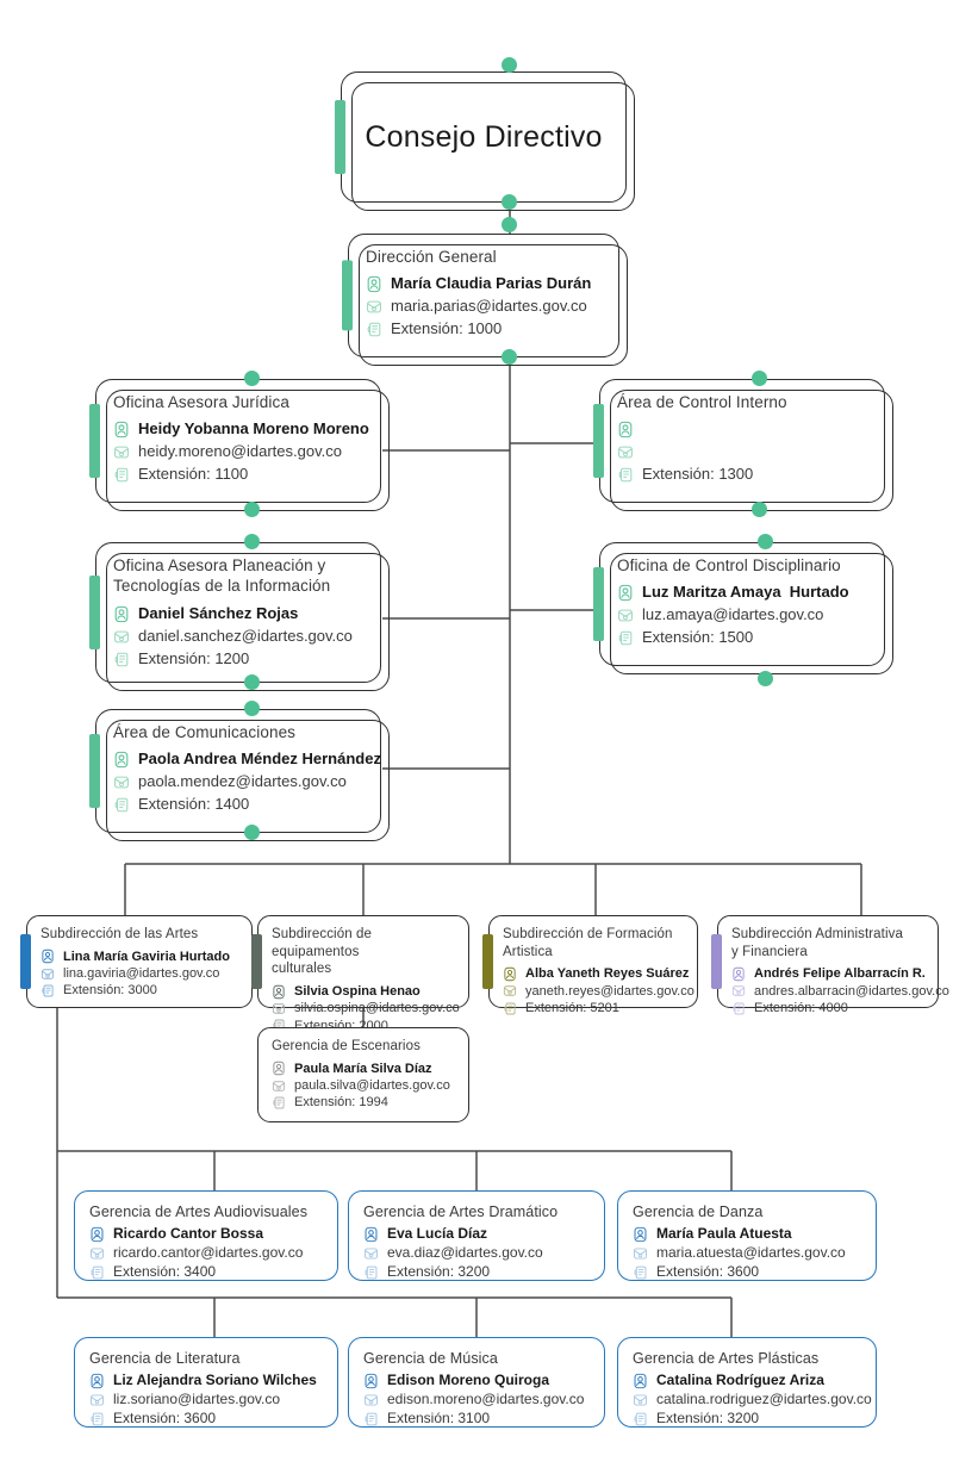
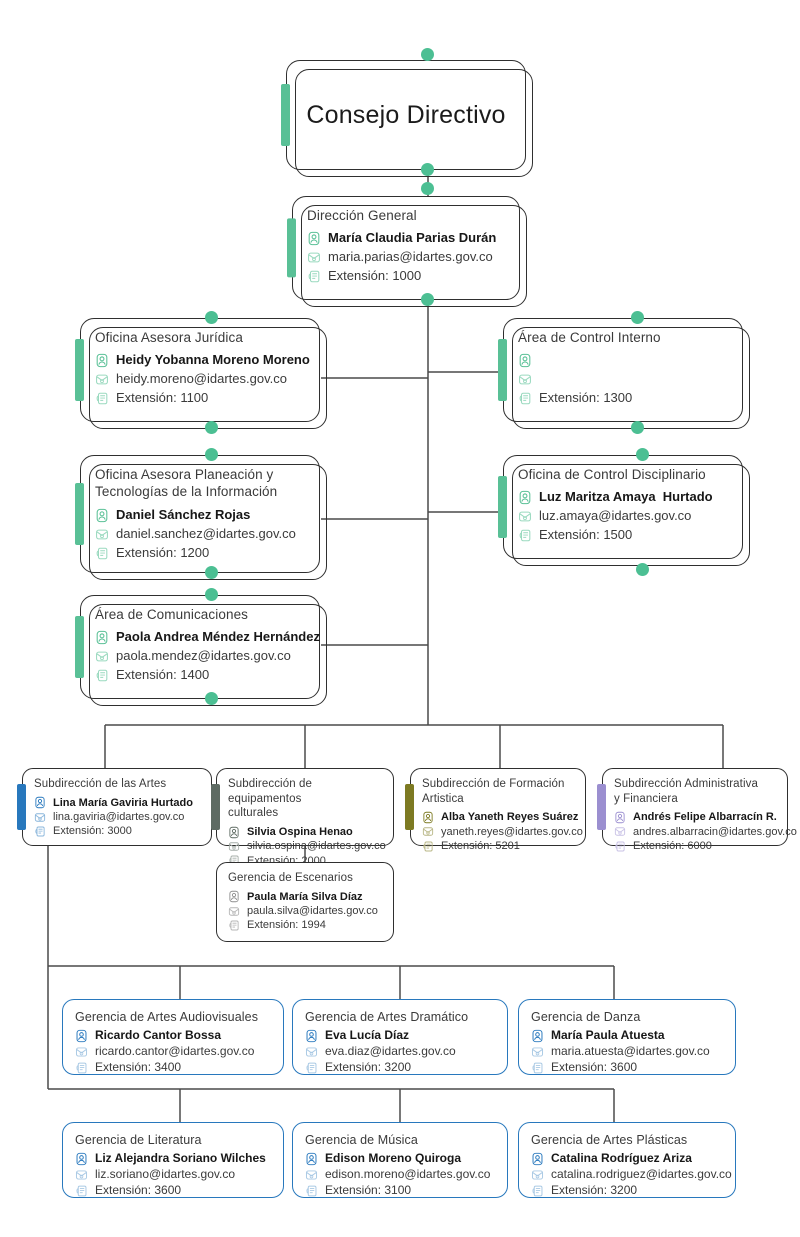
  Consejo Directivo
  Dirección General
  María Claudia Parias Durán
  maria.parias@idartes.gov.co
  Extensión: 1000
  Oficina Asesora Jurídica
  Heidy Yobanna Moreno Moreno
  heidy.moreno@idartes.gov.co
  Extensión: 1100
  Área de Control Interno
  Extensión: 1300
  Oficina Asesora Planeación y
  Tecnologías de la Información
  Daniel Sánchez Rojas
  daniel.sanchez@idartes.gov.co
  Extensión: 1200
  Oficina de Control Disciplinario
  Luz Maritza Amaya Hurtado
  luz.amaya@idartes.gov.co
  Extensión: 1500
  Área de Comunicaciones
  Paola Andrea Méndez Hernández
  paola.mendez@idartes.gov.co
  Extensión: 1400
  Subdirección de las Artes
  Lina María Gaviria Hurtado
  lina.gaviria@idartes.gov.co
  Extensión: 3000
  Subdirección de equipamentos
  culturales
  Silvia Ospina Henao
  silvia.ospina@idartes.gov.co
  Extensión: 2000
  Subdirección de Formación
  Artistica
  Alba Yaneth Reyes Suárez
  yaneth.reyes@idartes.gov.co
  Extensión: 5201
  Subdirección Administrativa
  y Financiera
  Andrés Felipe Albarracín R.
  andres.albarracin@idartes.gov.co
- Extensión: 4000
+ Extensión: 6000
  Gerencia de Escenarios
  Paula María Silva Díaz
  paula.silva@idartes.gov.co
  Extensión: 1994
  Gerencia de Artes Audiovisuales
  Ricardo Cantor Bossa
  ricardo.cantor@idartes.gov.co
  Extensión: 3400
  Gerencia de Artes Dramático
  Eva Lucía Díaz
  eva.diaz@idartes.gov.co
  Extensión: 3200
  Gerencia de Danza
  María Paula Atuesta
  maria.atuesta@idartes.gov.co
  Extensión: 3600
  Gerencia de Literatura
  Liz Alejandra Soriano Wilches
  liz.soriano@idartes.gov.co
  Extensión: 3600
  Gerencia de Música
  Edison Moreno Quiroga
  edison.moreno@idartes.gov.co
  Extensión: 3100
  Gerencia de Artes Plásticas
  Catalina Rodríguez Ariza
  catalina.rodriguez@idartes.gov.co
  Extensión: 3200
